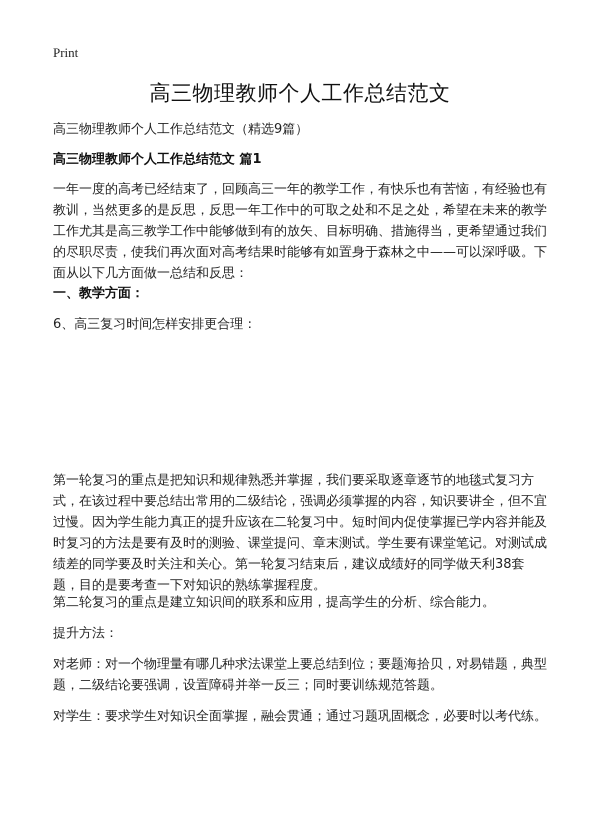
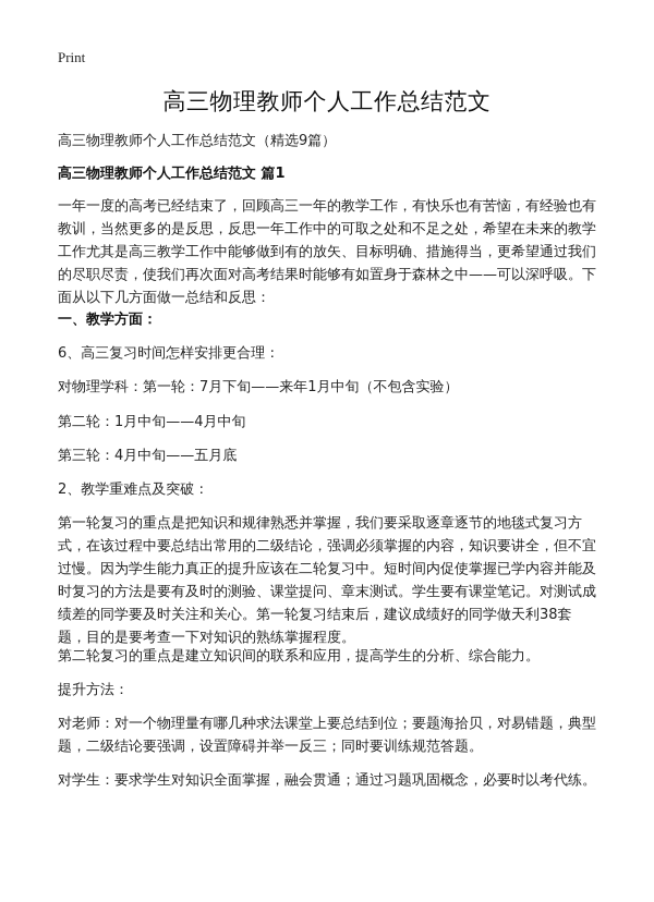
  Print
  高三物理教师个人工作总结范文
  高三物理教师个人工作总结范文（精选9篇）
  高三物理教师个人工作总结范文 篇1
  一年一度的高考已经结束了，回顾高三一年的教学工作，有快乐也有苦恼，有经验也有教训，当然更多的是反思，反思一年工作中的可取之处和不足之处，希望在未来的教学工作尤其是高三教学工作中能够做到有的放矢、目标明确、措施得当，更希望通过我们的尽职尽责，使我们再次面对高考结果时能够有如置身于森林之中——可以深呼吸。下面从以下几方面做一总结和反思：
  一、教学方面：
  6、高三复习时间怎样安排更合理：
+ 对物理学科：第一轮：7月下旬——来年1月中旬（不包含实验）
+ 第二轮：1月中旬——4月中旬
+ 第三轮：4月中旬——五月底
+ 2、教学重难点及突破：
  第一轮复习的重点是把知识和规律熟悉并掌握，我们要采取逐章逐节的地毯式复习方式，在该过程中要总结出常用的二级结论，强调必须掌握的内容，知识要讲全，但不宜过慢。因为学生能力真正的提升应该在二轮复习中。短时间内促使掌握已学内容并能及时复习的方法是要有及时的测验、课堂提问、章末测试。学生要有课堂笔记。对测试成绩差的同学要及时关注和关心。第一轮复习结束后，建议成绩好的同学做天利38套题，目的是要考查一下对知识的熟练掌握程度。
  第二轮复习的重点是建立知识间的联系和应用，提高学生的分析、综合能力。
  提升方法：
  对老师：对一个物理量有哪几种求法课堂上要总结到位；要题海拾贝，对易错题，典型题，二级结论要强调，设置障碍并举一反三；同时要训练规范答题。
  对学生：要求学生对知识全面掌握，融会贯通；通过习题巩固概念，必要时以考代练。
